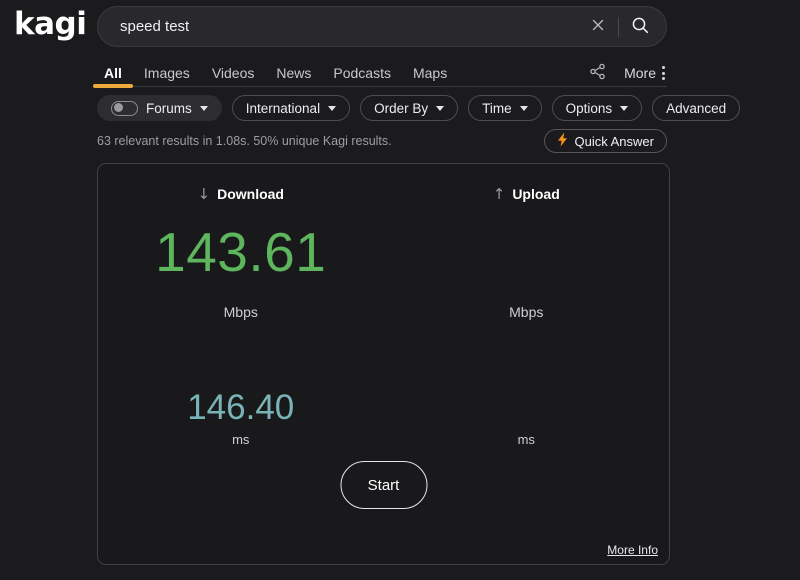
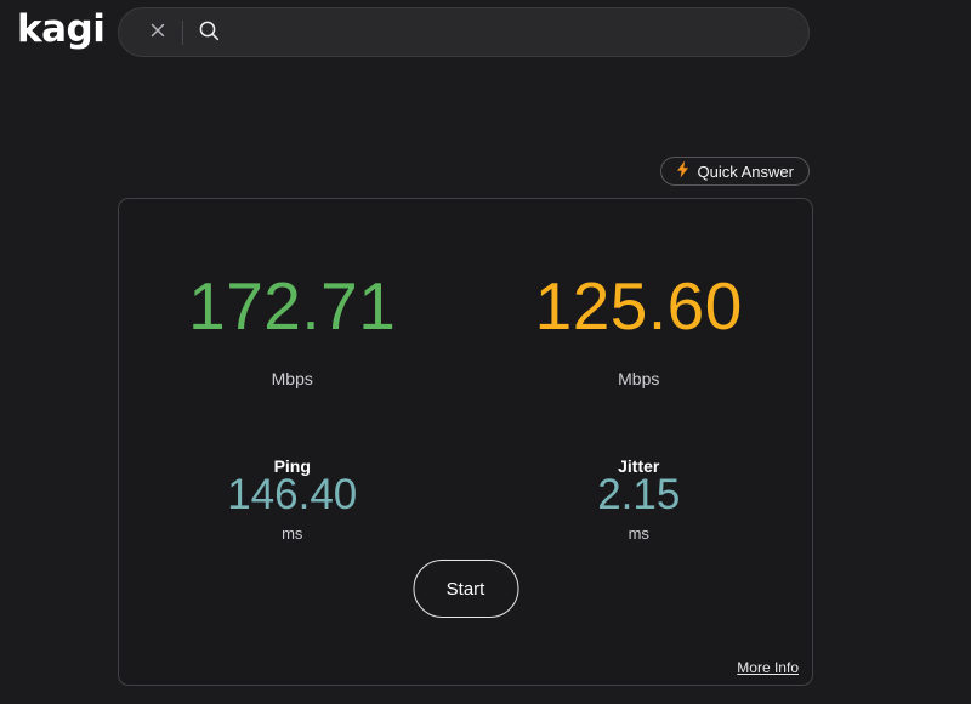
  kagi
- speed test
- All
- Images
- Videos
- News
- Podcasts
- Maps
- More
- Forums
- International
- Order By
- Time
- Options
- Advanced
- 63 relevant results in 1.08s. 50% unique Kagi results.
  Quick Answer
- ↓ Download
- ↑ Upload
- 143.61
+ 172.71
+ 125.60
  Mbps
  Mbps
+ Ping
+ Jitter
  146.40
+ 2.15
  ms
  ms
  Start
  More Info
